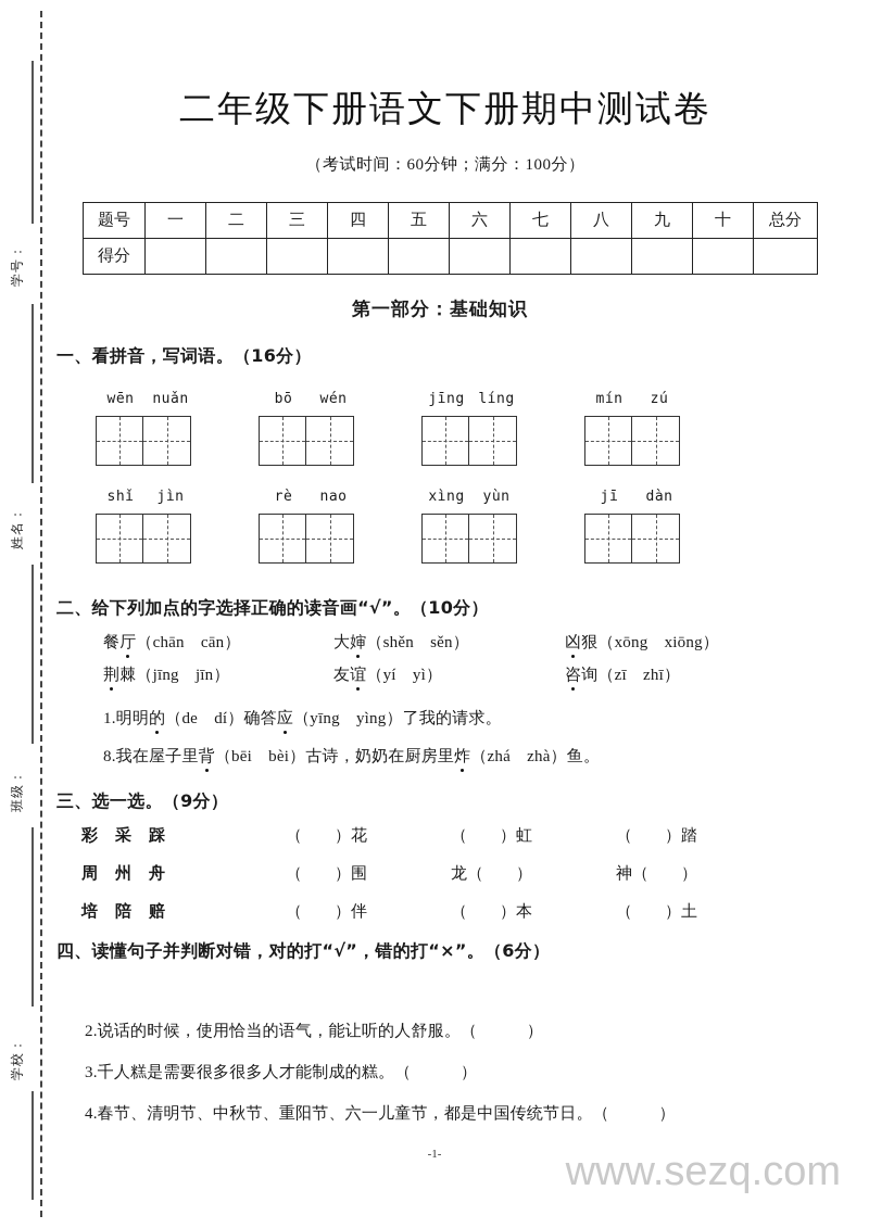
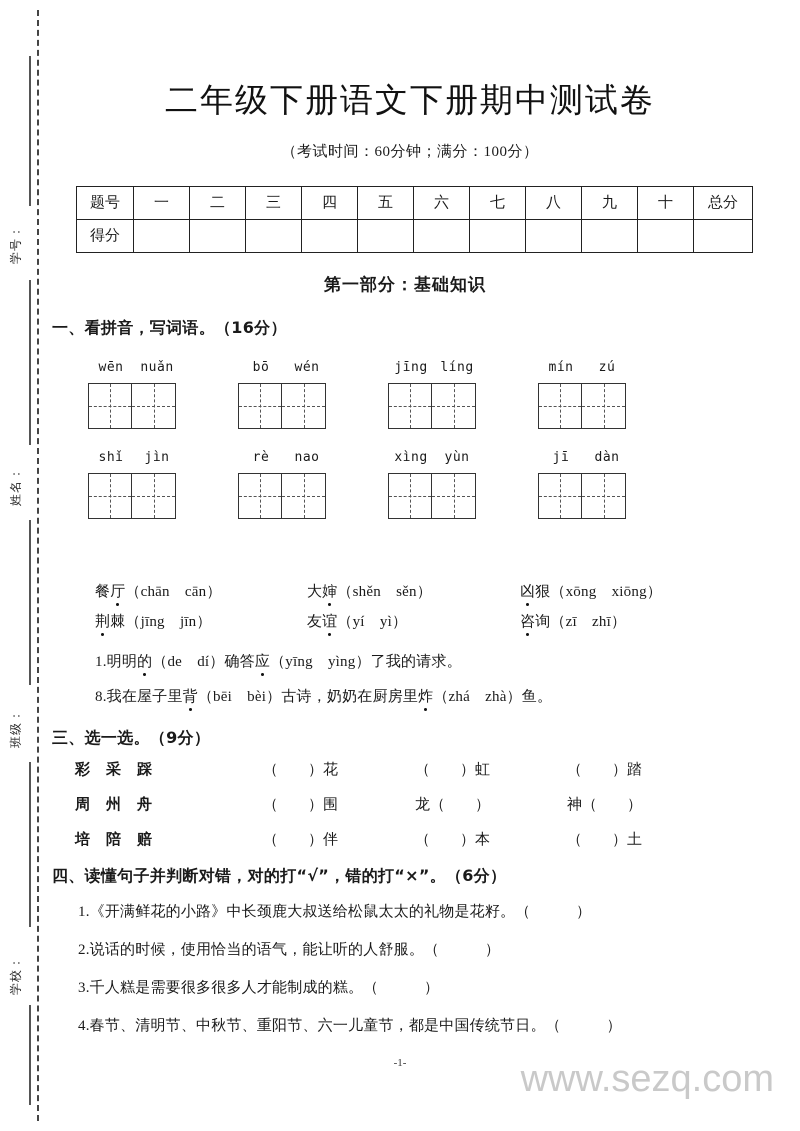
  二年级下册语文下册期中测试卷
  （考试时间：60分钟；满分：100分）
  题号	一	二	三	四	五	六	七	八	九	十	总分
  得分
  第一部分：基础知识
  一、看拼音，写词语。（16分）
  wēn
  nuǎn
  bō
  wén
  jīng
  líng
  mín
  zú
  shǐ
  jìn
  rè
  nao
  xìng
  yùn
  jī
  dàn
- 二、给下列加点的字选择正确的读音画“√”。（10分）
  餐厅（chān cān）
  大婶（shěn sěn）
  凶狠（xōng xiōng）
  荆棘（jīng jīn）
  友谊（yí yì）
  咨询（zī zhī）
  1.明明的（de dí）确答应（yīng yìng）了我的请求。
  8.我在屋子里背（bēi bèi）古诗，奶奶在厨房里炸（zhá zhà）鱼。
  三、选一选。（9分）
  彩采踩
  （ ）花
  （ ）虹
  （ ）踏
  周州舟
  （ ）围
  龙（ ）
  神（ ）
  培陪赔
  （ ）伴
  （ ）本
  （ ）土
  四、读懂句子并判断对错，对的打“√”，错的打“×”。（6分）
+ 1.《开满鲜花的小路》中长颈鹿大叔送给松鼠太太的礼物是花籽。（ ）
  2.说话的时候，使用恰当的语气，能让听的人舒服。（ ）
  3.千人糕是需要很多很多人才能制成的糕。（ ）
  4.春节、清明节、中秋节、重阳节、六一儿童节，都是中国传统节日。（ ）
  -1-
  www.sezq.com
